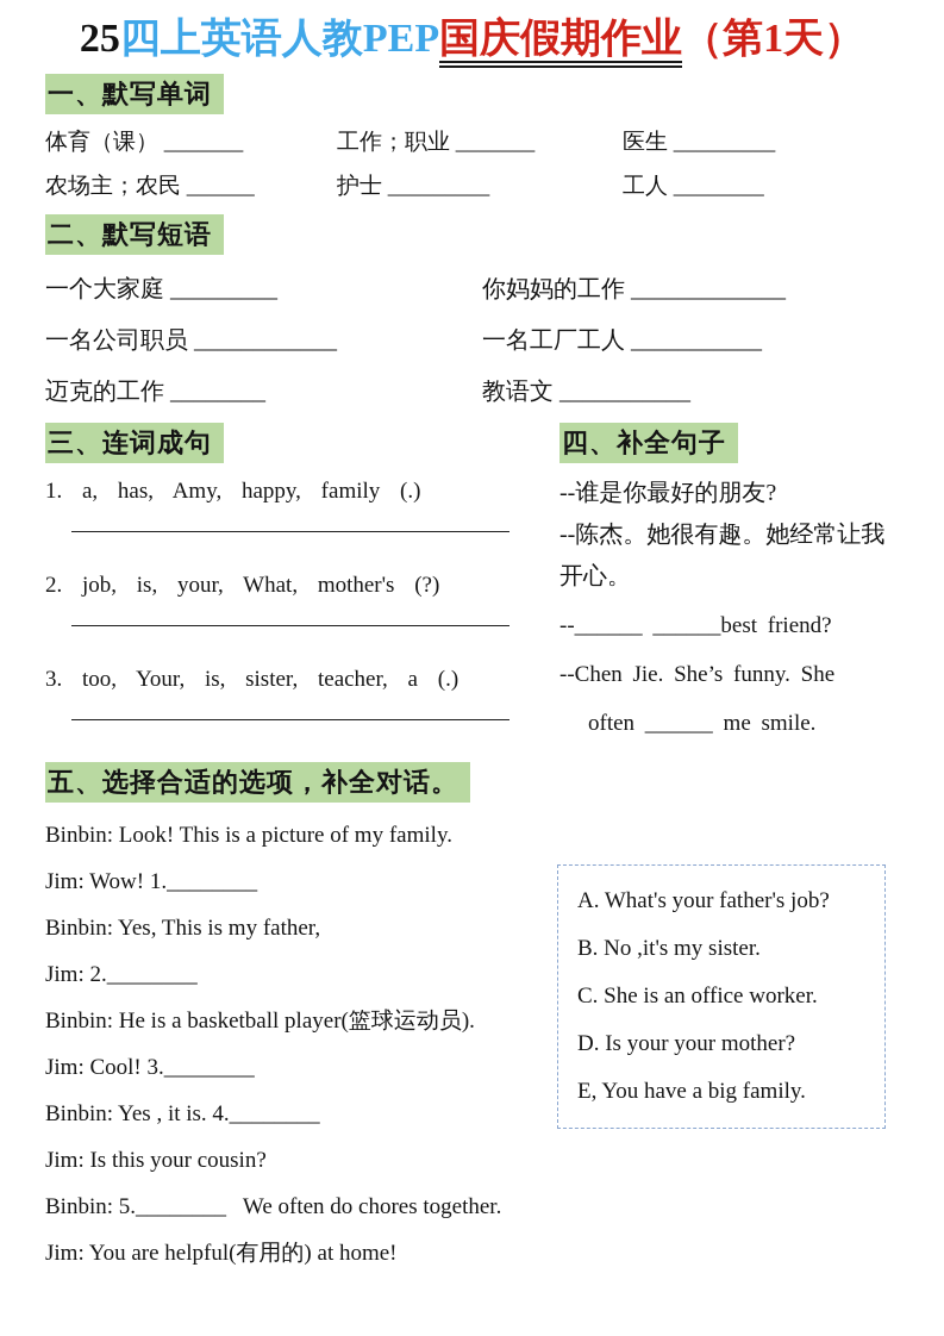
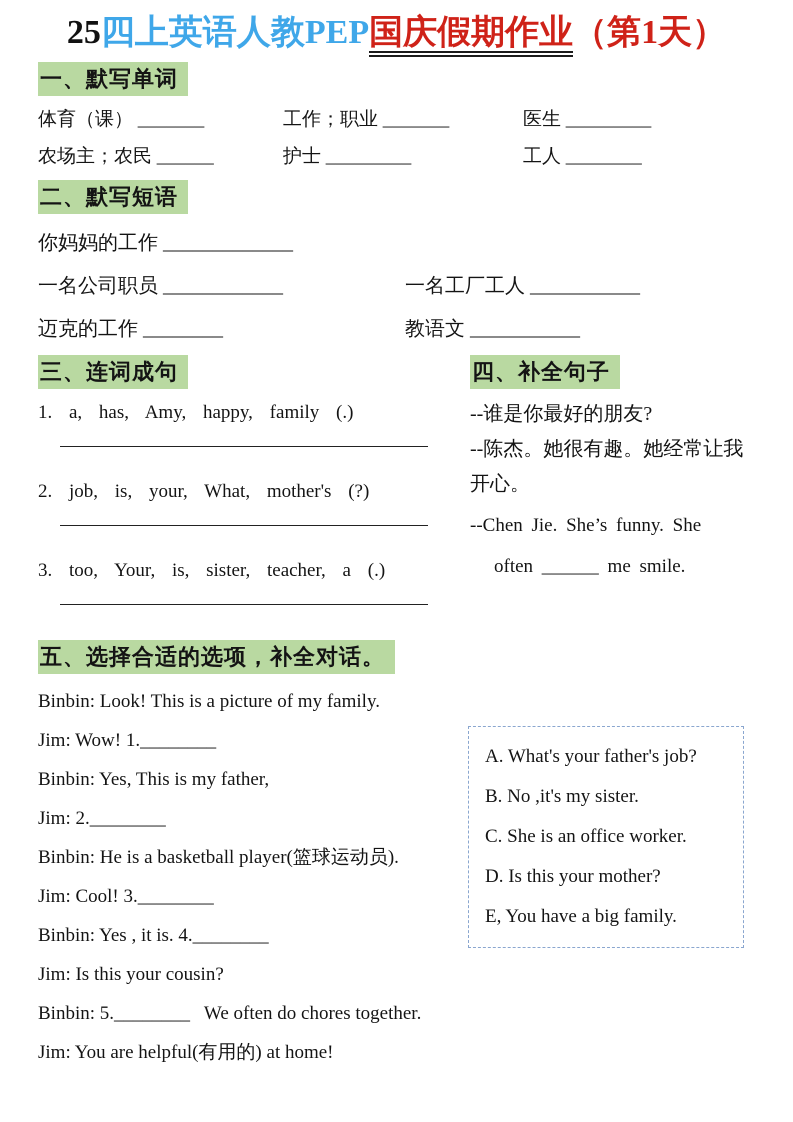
  25四上英语人教PEP国庆假期作业（第1天）
  一、默写单词
  体育（课） _______
  工作；职业 _______
  医生 _________
  农场主；农民 ______
  护士 _________
  工人 ________
  二、默写短语
- 一个大家庭 _________
  你妈妈的工作 _____________
  一名公司职员 ____________
  一名工厂工人 ___________
  迈克的工作 ________
  教语文 ___________
  三、连词成句
  1. a, has, Amy, happy, family (.)
  2. job, is, your, What, mother's (?)
  3. too, Your, is, sister, teacher, a (.)
  四、补全句子
  --谁是你最好的朋友?
  --陈杰。她很有趣。她经常让我
  开心。
- --______ ______best friend?
  --Chen Jie. She’s funny. She
  often ______ me smile.
  五、选择合适的选项，补全对话。
  Binbin: Look! This is a picture of my family.
  Jim: Wow! 1.________
  Binbin: Yes, This is my father,
  Jim: 2.________
  Binbin: He is a basketball player(篮球运动员).
  Jim: Cool! 3.________
  Binbin: Yes , it is. 4.________
  Jim: Is this your cousin?
  Binbin: 5.________ We often do chores together.
  Jim: You are helpful(有用的) at home!
  A. What's your father's job?
  B. No ,it's my sister.
  C. She is an office worker.
- D. Is your your mother?
+ D. Is this your mother?
  E, You have a big family.
